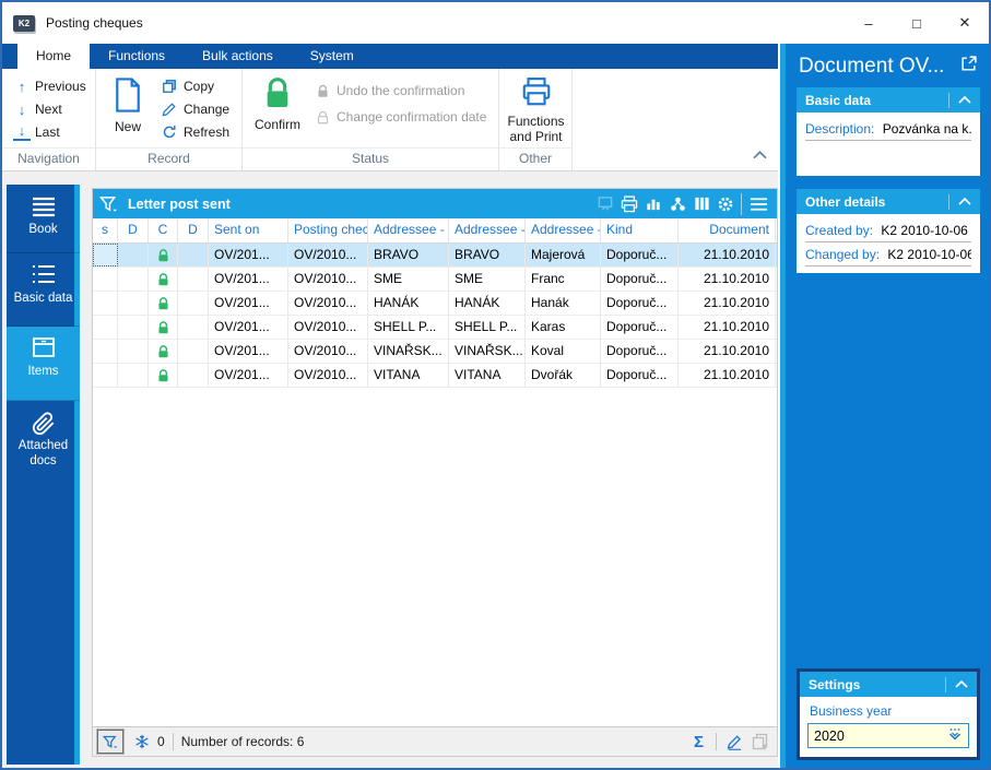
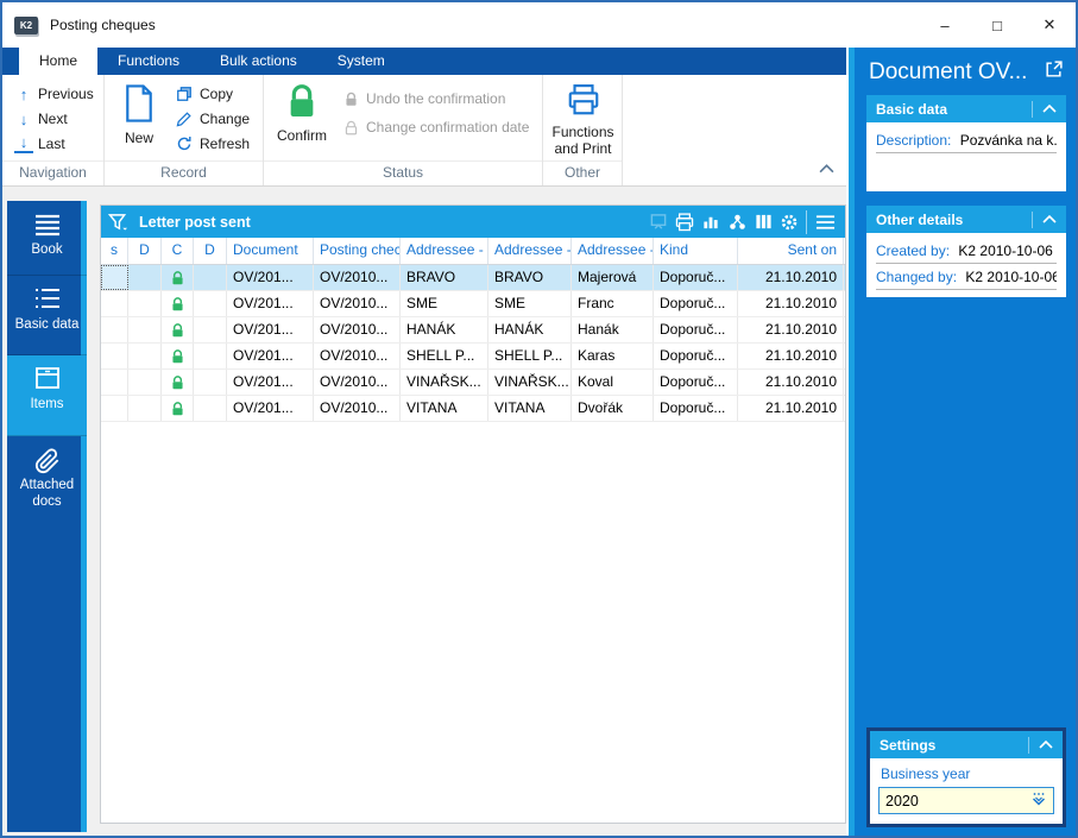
  K2
  Posting cheques
  –
  □
  ✕
  Home
  Functions
  Bulk actions
  System
  ↑
  Previous
  ↓
  Next
  ↓
  Last
  Navigation
  New
  Copy
  Change
  Refresh
  Record
  Confirm
  Undo the confirmation
  Change confirmation date
  Status
  Functions and Print
  Other
  Book
  Basic data
  Items
  Attached docs
  Letter post sent
  s
  D
  C
  D
- Sent on
+ Document
  Posting chec
  Addressee -
  Addressee -
  Addressee -
  Kind
- Document
+ Sent on
  OV/201...
  OV/2010...
  BRAVO
  BRAVO
  Majerová
  Doporuč...
  21.10.2010
  OV/201...
  OV/2010...
  SME
  SME
  Franc
  Doporuč...
  21.10.2010
  OV/201...
  OV/2010...
  HANÁK
  HANÁK
  Hanák
  Doporuč...
  21.10.2010
  OV/201...
  OV/2010...
  SHELL P...
  SHELL P...
  Karas
  Doporuč...
  21.10.2010
  OV/201...
  OV/2010...
  VINAŘSK...
  VINAŘSK...
  Koval
  Doporuč...
  21.10.2010
  OV/201...
  OV/2010...
  VITANA
  VITANA
  Dvořák
  Doporuč...
  21.10.2010
- 0
- Number of records: 6
- Σ
  Document OV...
  Basic data
  Description: Pozvánka na k.
  Other details
  Created by: K2 2010-10-06
  Changed by: K2 2010-10-06
  Settings
  Business year
  2020
